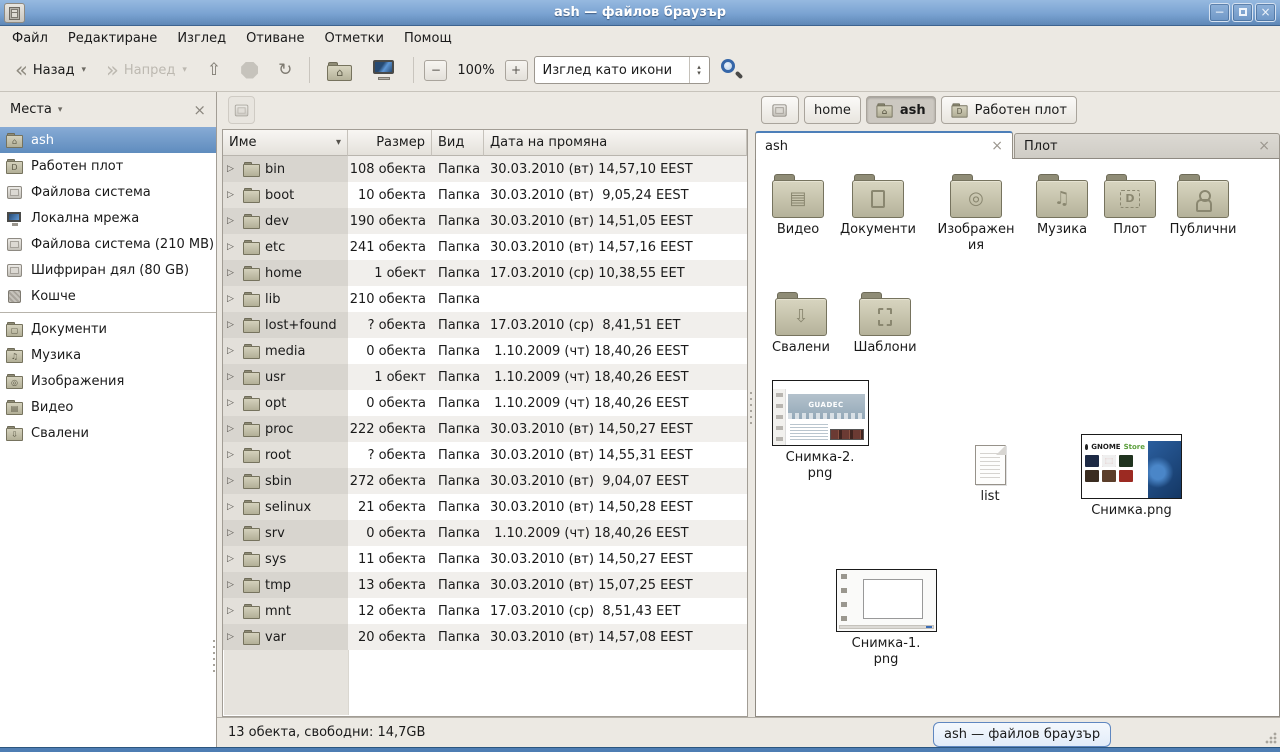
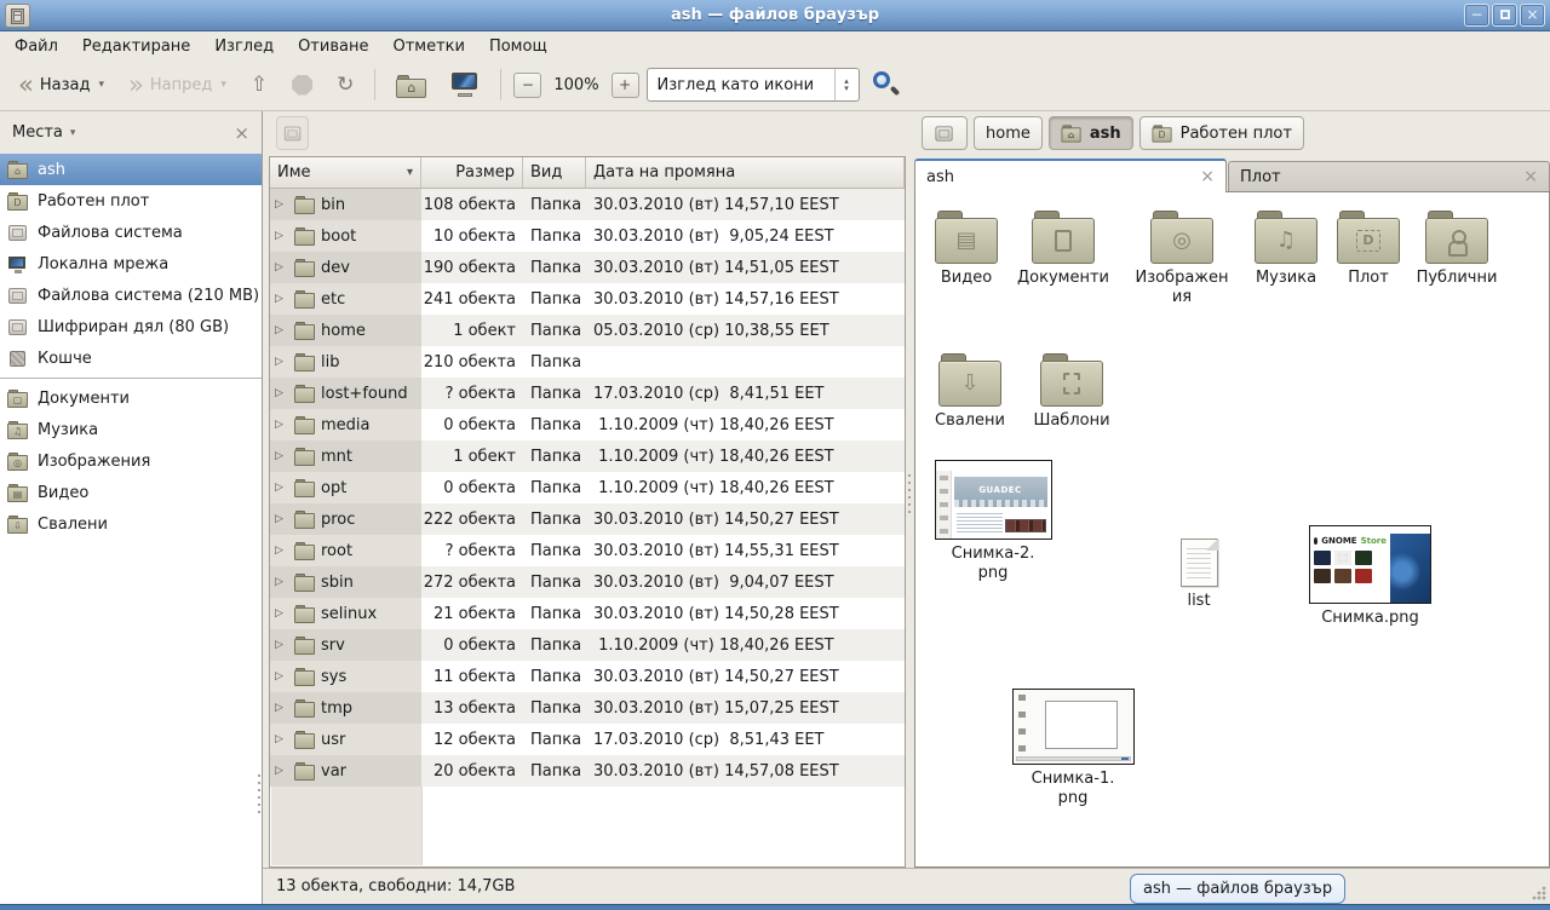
  ash — файлов браузър
  −
  ×
  Файл
  Редактиране
  Изглед
  Отиване
  Отметки
  Помощ
  «
  Назад
  ▾
  »
  Напред
  ▾
  ⇧
  ↻
  ⌂
  −
  100%
  +
  Изглед като икони
  ▴
  ▾
  Места
  ▾
  ×
  ⌂
  ash
  D
  Работен плот
  Файлова система
  Локална мрежа
  Файлова система (210 MB)
  Шифриран дял (80 GB)
  Кошче
  ▢
  Документи
  ♫
  Музика
  ◎
  Изображения
  ▤
  Видео
  ⇩
  Свалени
  Име
  ▾
  Размер
  Вид
  Дата на промяна
  ▷
  bin
  108 обекта
  Папка
  30.03.2010 (вт) 14,57,10 EEST
  ▷
  boot
  10 обекта
  Папка
  30.03.2010 (вт) 9,05,24 EEST
  ▷
  dev
  190 обекта
  Папка
  30.03.2010 (вт) 14,51,05 EEST
  ▷
  etc
  241 обекта
  Папка
  30.03.2010 (вт) 14,57,16 EEST
  ▷
  home
  1 обект
  Папка
- 17.03.2010 (ср) 10,38,55 EET
+ 05.03.2010 (ср) 10,38,55 EET
  ▷
  lib
  210 обекта
  Папка
  ▷
  lost+found
  ? обекта
  Папка
  17.03.2010 (ср) 8,41,51 EET
  ▷
  media
  0 обекта
  Папка
  1.10.2009 (чт) 18,40,26 EEST
  ▷
- usr
+ mnt
  1 обект
  Папка
  1.10.2009 (чт) 18,40,26 EEST
  ▷
  opt
  0 обекта
  Папка
  1.10.2009 (чт) 18,40,26 EEST
  ▷
  proc
  222 обекта
  Папка
  30.03.2010 (вт) 14,50,27 EEST
  ▷
  root
  ? обекта
  Папка
  30.03.2010 (вт) 14,55,31 EEST
  ▷
  sbin
  272 обекта
  Папка
  30.03.2010 (вт) 9,04,07 EEST
  ▷
  selinux
  21 обекта
  Папка
  30.03.2010 (вт) 14,50,28 EEST
  ▷
  srv
  0 обекта
  Папка
  1.10.2009 (чт) 18,40,26 EEST
  ▷
  sys
  11 обекта
  Папка
  30.03.2010 (вт) 14,50,27 EEST
  ▷
  tmp
  13 обекта
  Папка
  30.03.2010 (вт) 15,07,25 EEST
  ▷
- mnt
+ usr
  12 обекта
  Папка
  17.03.2010 (ср) 8,51,43 EET
  ▷
  var
  20 обекта
  Папка
  30.03.2010 (вт) 14,57,08 EEST
  home
  ⌂
  ash
  D
  Работен плот
  ash
  ×
  Плот
  ×
  ▤
  Видео
  Документи
  ◎
  Изображен
  ия
  ♫
  Музика
  D
  Плот
  Публични
  ⇩
  Свалени
  Шаблони
  GUADEC
  Снимка-2.
  png
  list
  GNOME
  Store
  Снимка.png
  Снимка-1.
  png
  13 обекта, свободни: 14,7GB
  ash — файлов браузър
